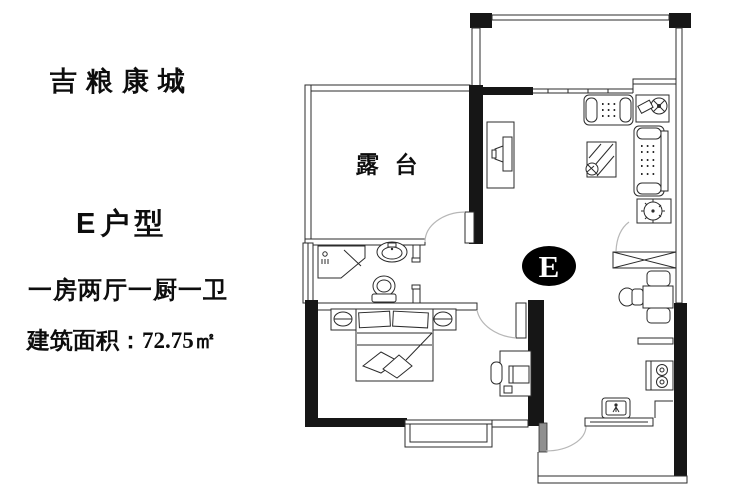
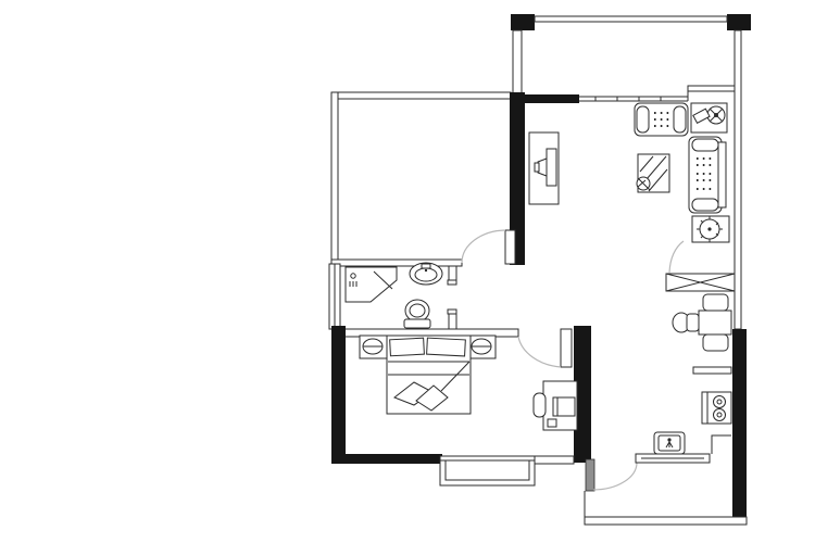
- 吉粮康城
- E户型
- 一房两厅一厨一卫
- 建筑面积：72.75㎡
- 露台
- E
